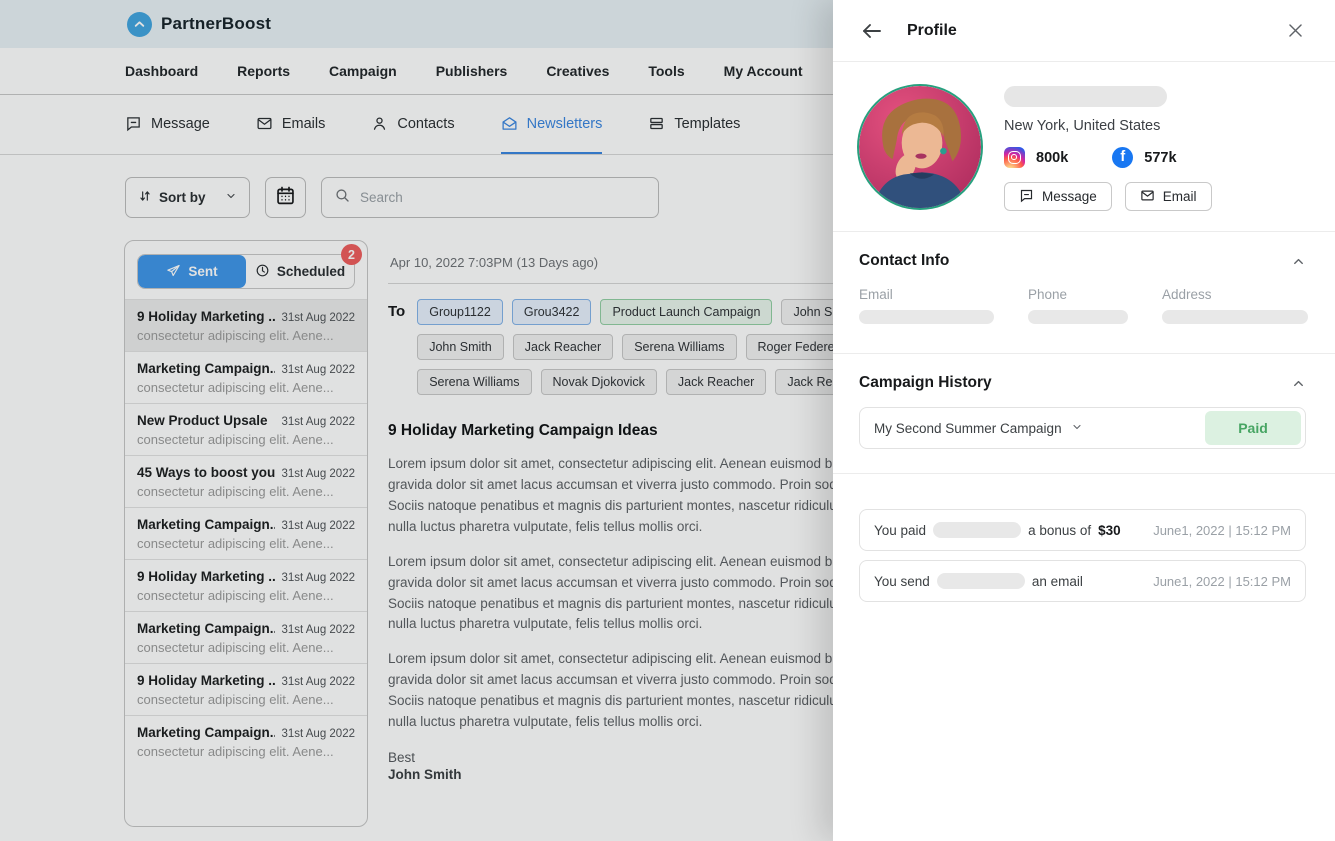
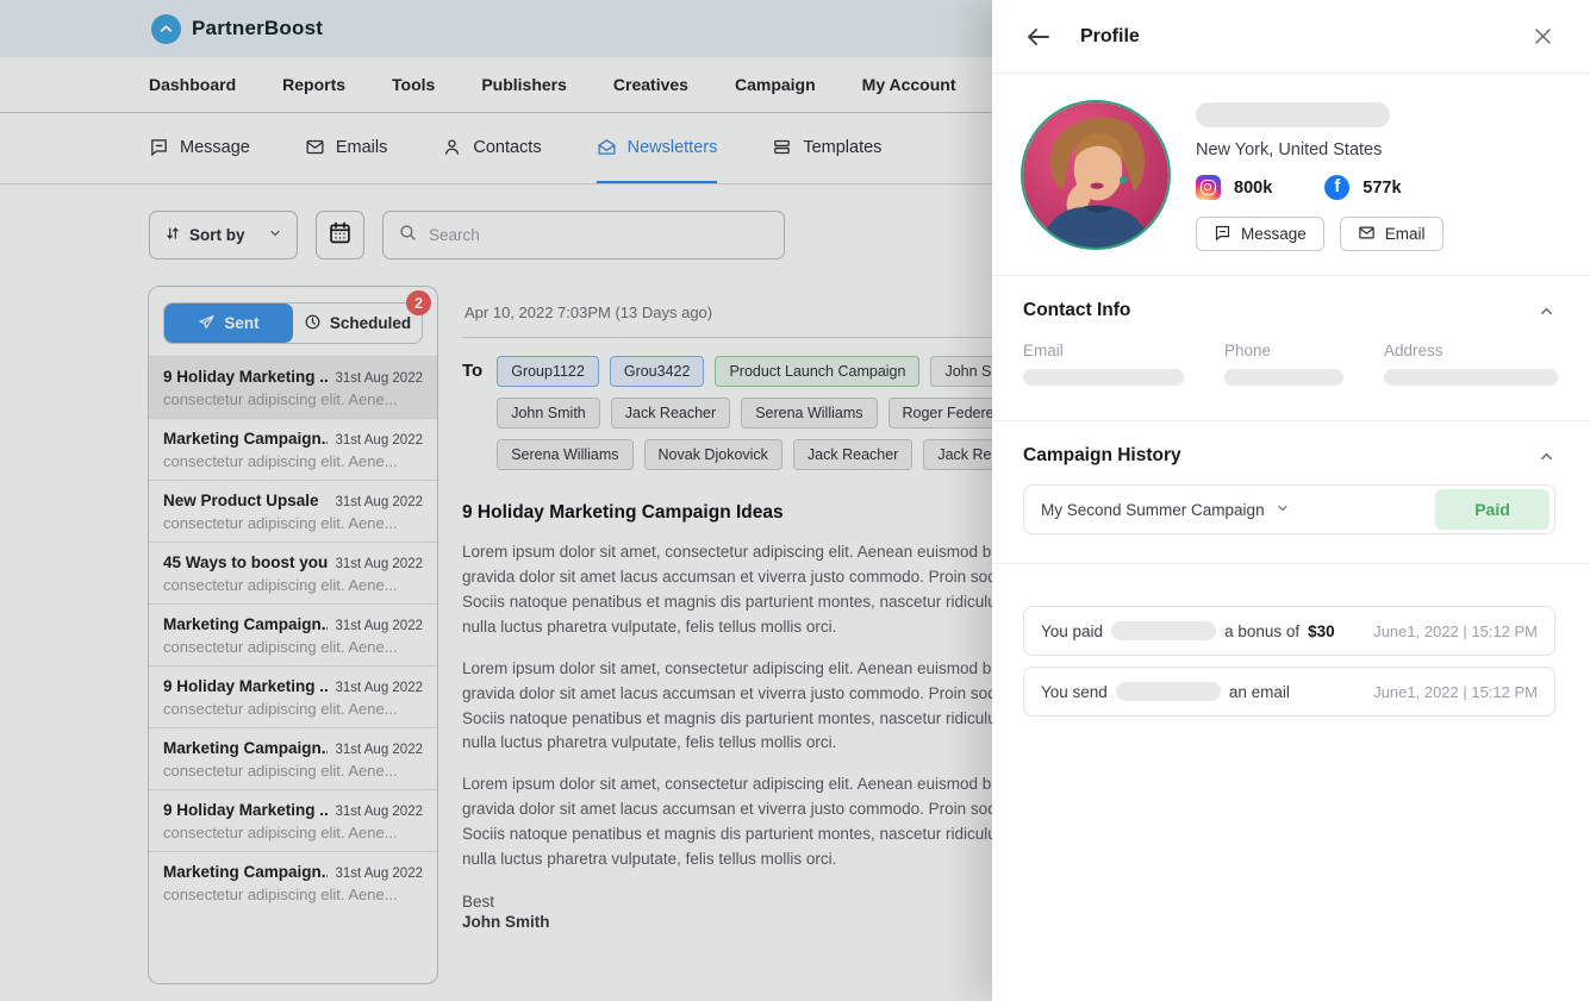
  PartnerBoost
  Dashboard
  Reports
- Campaign
+ Tools
  Publishers
  Creatives
- Tools
+ Campaign
  My Account
  Message
  Emails
  Contacts
  Newsletters
  Templates
  Sort by
  Search
  Sent
  Scheduled
  2
  9 Holiday Marketing ..
  31st Aug 2022
  consectetur adipiscing elit. Aene...
  Marketing Campaign..
  31st Aug 2022
  consectetur adipiscing elit. Aene...
  New Product Upsale
  31st Aug 2022
  consectetur adipiscing elit. Aene...
  45 Ways to boost you
  31st Aug 2022
  consectetur adipiscing elit. Aene...
  Marketing Campaign..
  31st Aug 2022
  consectetur adipiscing elit. Aene...
  9 Holiday Marketing ..
  31st Aug 2022
  consectetur adipiscing elit. Aene...
  Marketing Campaign..
  31st Aug 2022
  consectetur adipiscing elit. Aene...
  9 Holiday Marketing ..
  31st Aug 2022
  consectetur adipiscing elit. Aene...
  Marketing Campaign..
  31st Aug 2022
  consectetur adipiscing elit. Aene...
  Apr 10, 2022 7:03PM (13 Days ago)
  To
  Group1122
  Grou3422
  Product Launch Campaign
  John Smith
  Jack Reacher
  Serena Williams
  Roger Federe
  Serena Williams
  Novak Djokovick
  Jack Reacher
  9 Holiday Marketing Campaign Ideas
  Lorem ipsum dolor sit amet, consectetur adipiscing elit. Aenean euismod b gravida dolor sit amet lacus accumsan et viverra justo commodo. Proin so Sociis natoque penatibus et magnis dis parturient montes, nascetur ridicul nulla luctus pharetra vulputate, felis tellus mollis orci.
  Lorem ipsum dolor sit amet, consectetur adipiscing elit. Aenean euismod b gravida dolor sit amet lacus accumsan et viverra justo commodo. Proin so Sociis natoque penatibus et magnis dis parturient montes, nascetur ridicul nulla luctus pharetra vulputate, felis tellus mollis orci.
  Lorem ipsum dolor sit amet, consectetur adipiscing elit. Aenean euismod b gravida dolor sit amet lacus accumsan et viverra justo commodo. Proin so Sociis natoque penatibus et magnis dis parturient montes, nascetur ridicul nulla luctus pharetra vulputate, felis tellus mollis orci.
  Best
  John Smith
  Profile
  New York, United States
  800k
  f
  577k
  Message
  Email
  Contact Info
  Email
  Phone
  Address
  Campaign History
  My Second Summer Campaign
  Paid
  You paid
  a bonus of
  $30
  June1, 2022 | 15:12 PM
  You send
  an email
  June1, 2022 | 15:12 PM
